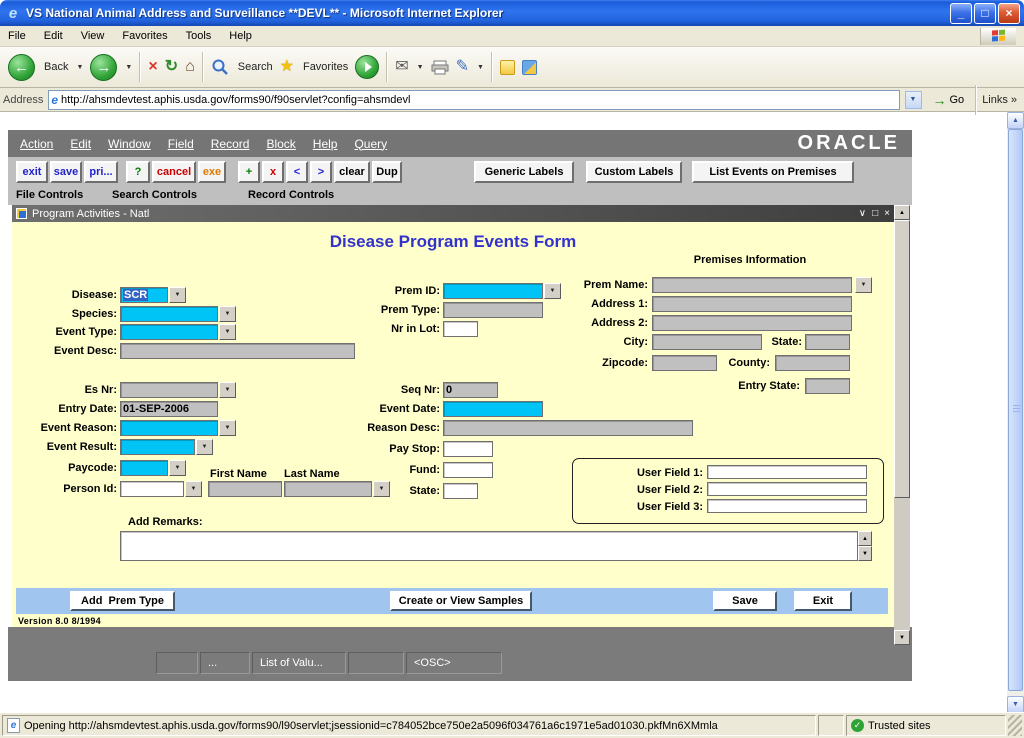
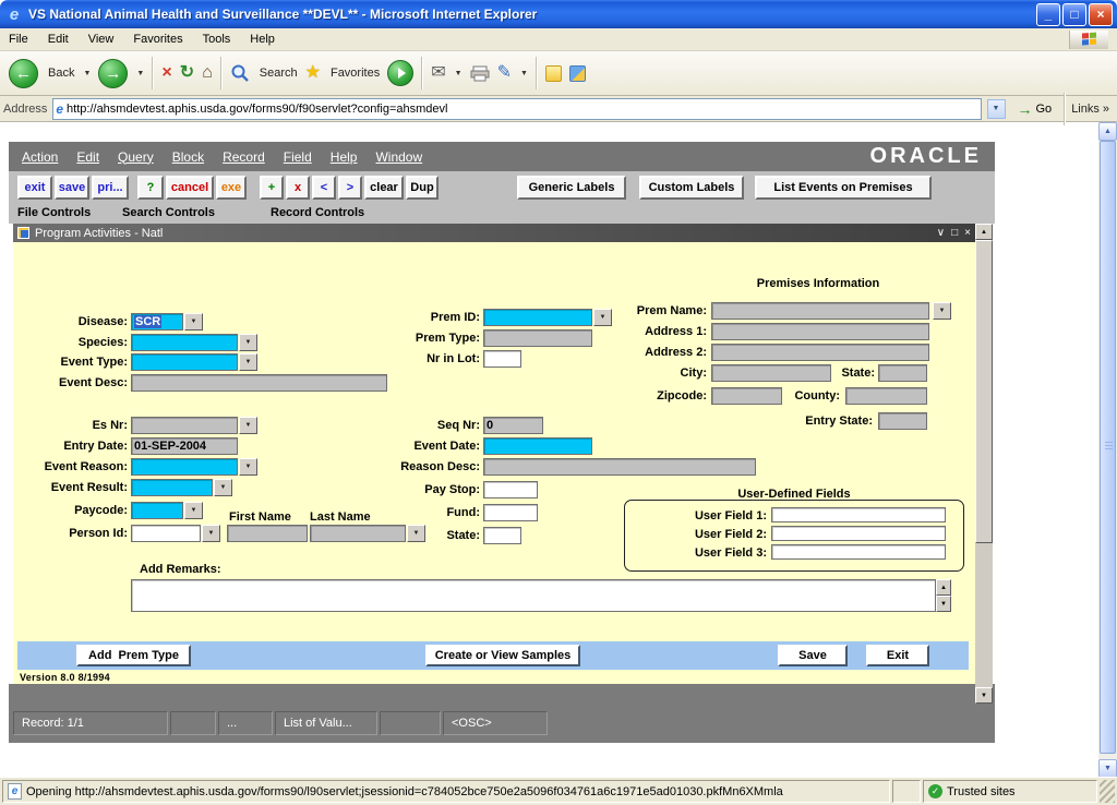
  e
- VS National Animal Address and Surveillance **DEVL** - Microsoft Internet Explorer
+ VS National Animal Health and Surveillance **DEVL** - Microsoft Internet Explorer
  _
  □
  ×
  File
  Edit
  View
  Favorites
  Tools
  Help
  ←
  Back
  →
  ×
  ↻
  ⌂
  Search
  ★
  Favorites
  ✉
  ✎
  Address
  e
  http://ahsmdevtest.aphis.usda.gov/forms90/f90servlet?config=ahsmdevl
  →
  Go
  Links
  »
  Action
  Edit
- Window
+ Query
- Field
+ Block
  Record
- Block
+ Field
  Help
- Query
+ Window
  ORACLE
  exit
  save
  pri...
  ?
  cancel
  exe
  +
  x
  <
  >
  clear
  Dup
  Generic Labels
  Custom Labels
  List Events on Premises
  File Controls
  Search Controls
  Record Controls
  Program Activities - Natl
  ∨
  □
  ×
- Disease Program Events Form
  Premises Information
  Disease:
  SCR
  Species:
  Event Type:
  Event Desc:
  Es Nr:
  Entry Date:
- 01-SEP-2006
+ 01-SEP-2004
  Event Reason:
  Event Result:
  Paycode:
  First Name
  Last Name
  Person Id:
  Prem ID:
  Prem Type:
  Nr in Lot:
  Seq Nr:
  0
  Event Date:
  Reason Desc:
  Pay Stop:
  Fund:
  State:
  Prem Name:
  Address 1:
  Address 2:
  City:
  State:
  Zipcode:
  County:
  Entry State:
+ User-Defined Fields
  User Field 1:
  User Field 2:
  User Field 3:
  Add Remarks:
  Add Prem Type
  Create or View Samples
  Save
  Exit
  Version 8.0 8/1994
+ Record: 1/1
  ...
  List of Valu...
  <OSC>
  e
  Opening http://ahsmdevtest.aphis.usda.gov/forms90/l90servlet;jsessionid=c784052bce750e2a5096f034761a6c1971e5ad01030.pkfMn6XMmla
  ✓
  Trusted sites
